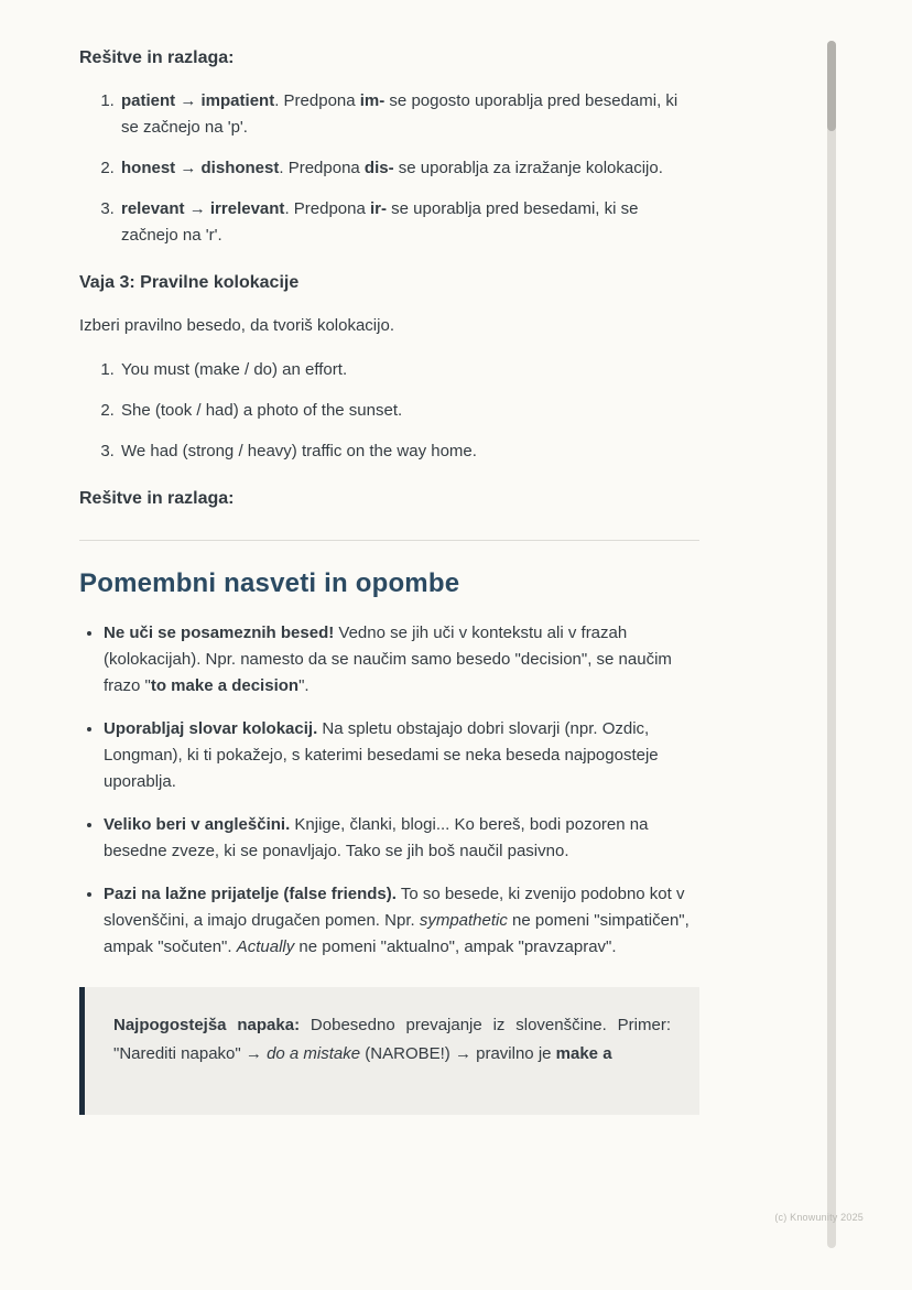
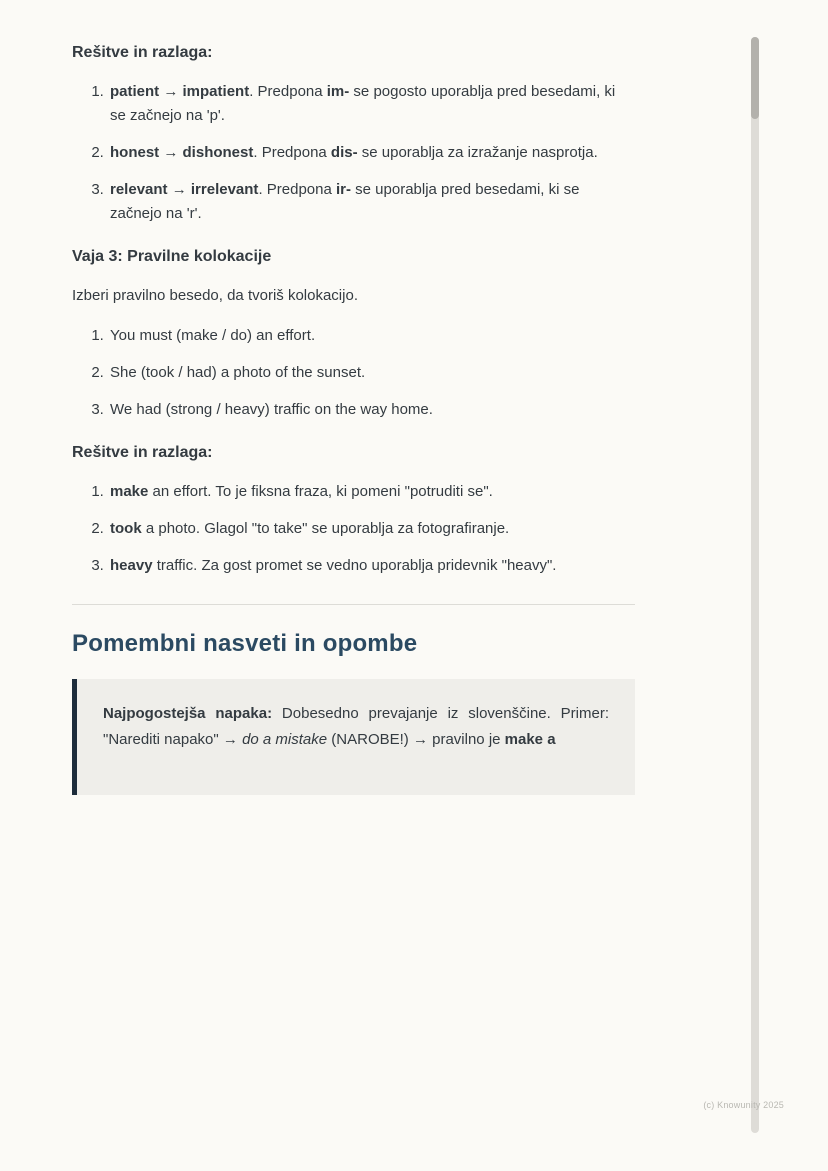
  Rešitve in razlaga:
  patient → impatient. Predpona im- se pogosto uporablja pred besedami, ki se začnejo na 'p'.
- honest → dishonest. Predpona dis- se uporablja za izražanje kolokacijo.
+ honest → dishonest. Predpona dis- se uporablja za izražanje nasprotja.
  relevant → irrelevant. Predpona ir- se uporablja pred besedami, ki se začnejo na 'r'.
  Vaja 3: Pravilne kolokacije
  Izberi pravilno besedo, da tvoriš kolokacijo.
  You must (make / do) an effort.
  She (took / had) a photo of the sunset.
  We had (strong / heavy) traffic on the way home.
  Rešitve in razlaga:
+ make an effort. To je fiksna fraza, ki pomeni "potruditi se".
+ took a photo. Glagol "to take" se uporablja za fotografiranje.
+ heavy traffic. Za gost promet se vedno uporablja pridevnik "heavy".
  Pomembni nasveti in opombe
- Ne uči se posameznih besed! Vedno se jih uči v kontekstu ali v frazah (kolokacijah). Npr. namesto da se naučim samo besedo "decision", se naučim frazo "to make a decision".
- Uporabljaj slovar kolokacij. Na spletu obstajajo dobri slovarji (npr. Ozdic, Longman), ki ti pokažejo, s katerimi besedami se neka beseda najpogosteje uporablja.
- Veliko beri v angleščini. Knjige, članki, blogi... Ko bereš, bodi pozoren na besedne zveze, ki se ponavljajo. Tako se jih boš naučil pasivno.
- Pazi na lažne prijatelje (false friends). To so besede, ki zvenijo podobno kot v slovenščini, a imajo drugačen pomen. Npr. sympathetic ne pomeni "simpatičen", ampak "sočuten". Actually ne pomeni "aktualno", ampak "pravzaprav".
  Najpogostejša napaka: Dobesedno prevajanje iz slovenščine. Primer: "Narediti napako" → do a mistake (NAROBE!) → pravilno je make a
  (c) Knowunity 2025
